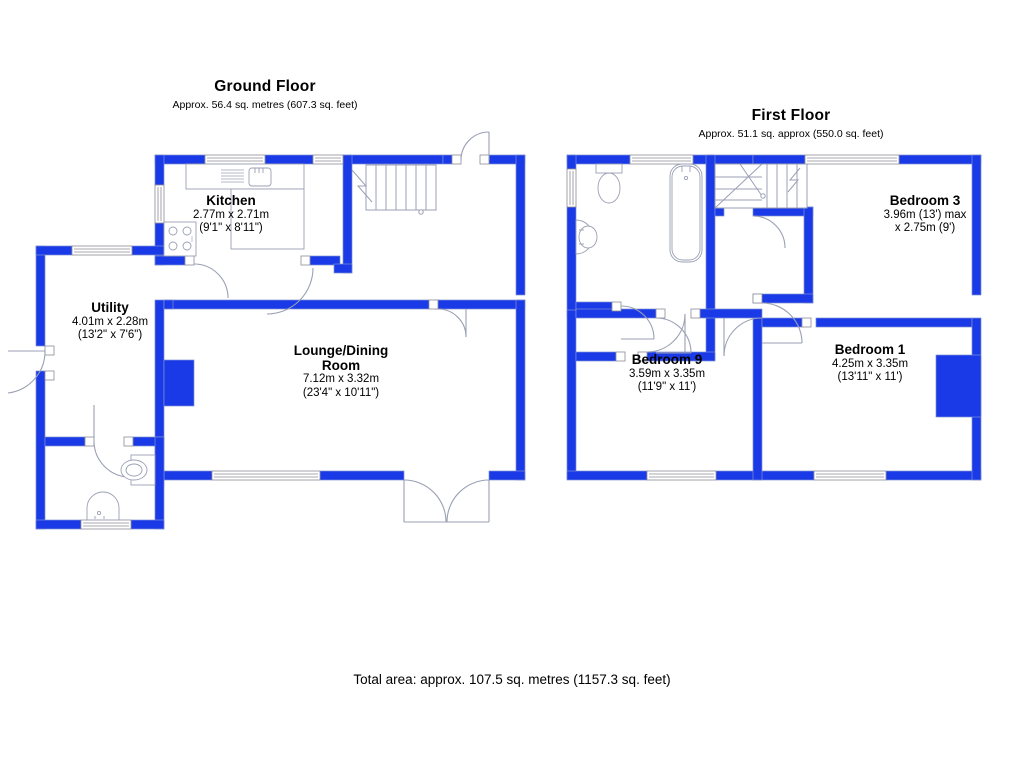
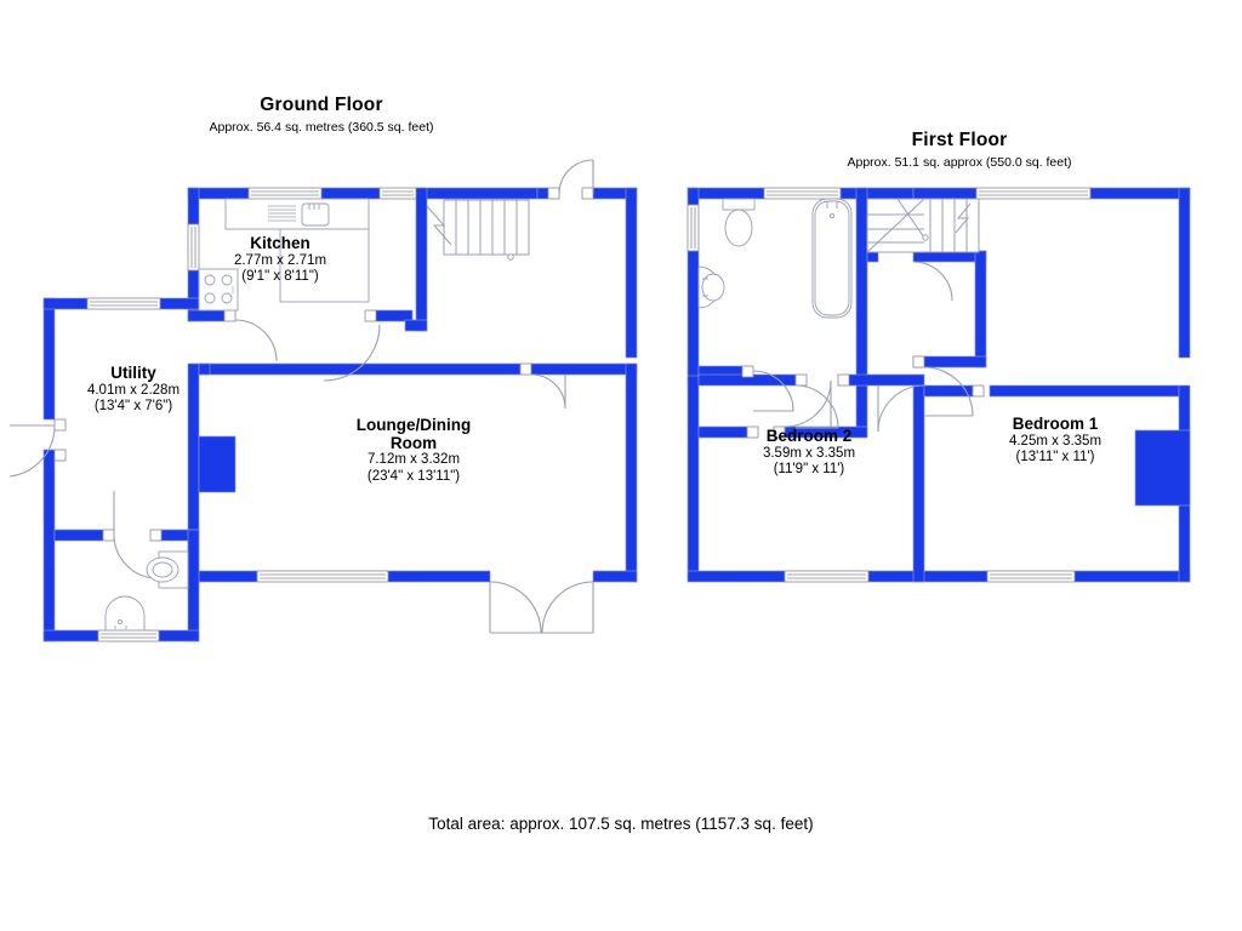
  Ground Floor
- Approx. 56.4 sq. metres (607.3 sq. feet)
+ Approx. 56.4 sq. metres (360.5 sq. feet)
  First Floor
  Approx. 51.1 sq. approx (550.0 sq. feet)
  Kitchen
  2.77m x 2.71m
  (9'1" x 8'11")
  Utility
  4.01m x 2.28m
- (13'2" x 7'6")
+ (13'4" x 7'6")
  Lounge/Dining
  Room
  7.12m x 3.32m
- (23'4" x 10'11")
+ (23'4" x 13'11")
- Bedroom 3
- 3.96m (13') max
- x 2.75m (9')
- Bedroom 9
+ Bedroom 2
  3.59m x 3.35m
  (11'9" x 11')
  Bedroom 1
  4.25m x 3.35m
  (13'11" x 11')
  Total area: approx. 107.5 sq. metres (1157.3 sq. feet)
